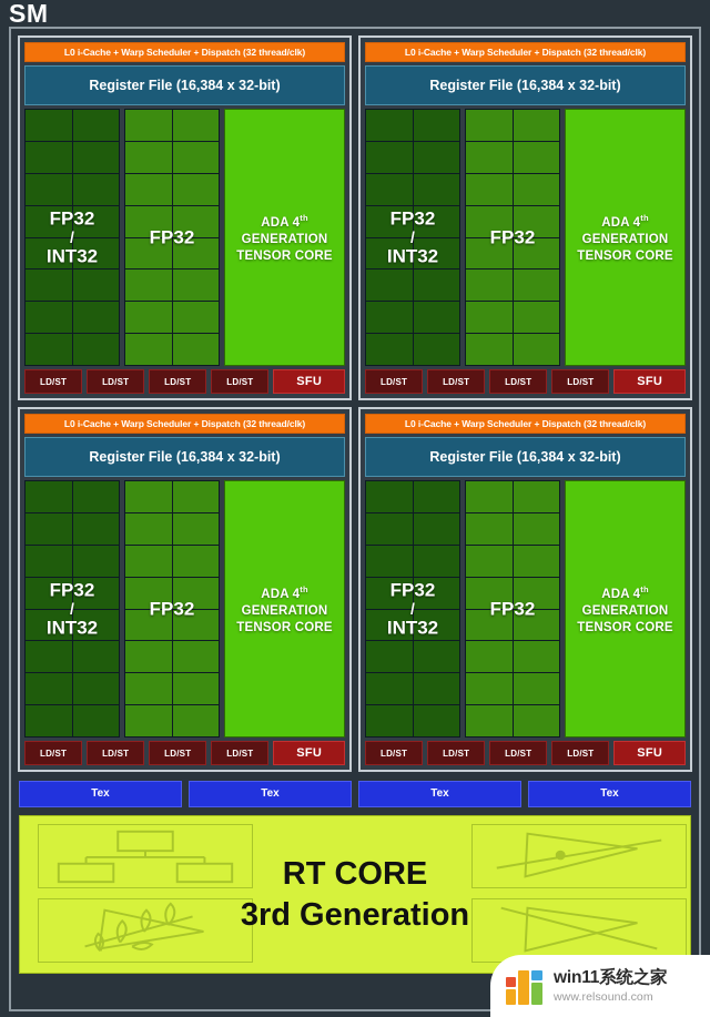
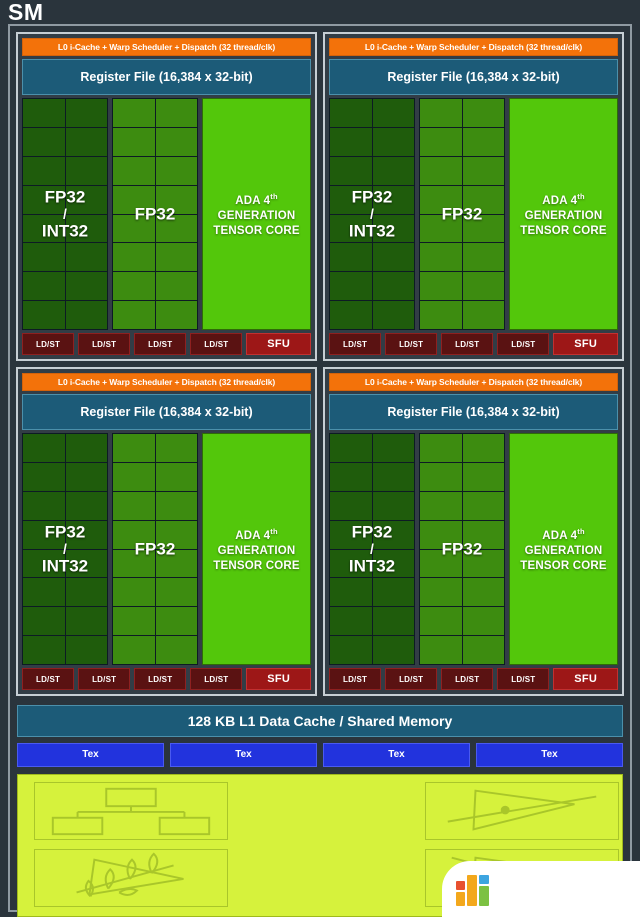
  SM
  L0 i-Cache + Warp Scheduler + Dispatch (32 thread/clk)
  Register File (16,384 x 32-bit)
  FP32
  /
  INT32
  FP32
  ADA 4th
  GENERATION
  TENSOR CORE
  LD/ST
  LD/ST
  LD/ST
  LD/ST
  SFU
  L0 i-Cache + Warp Scheduler + Dispatch (32 thread/clk)
  Register File (16,384 x 32-bit)
  FP32
  /
  INT32
  FP32
  ADA 4th
  GENERATION
  TENSOR CORE
  LD/ST
  LD/ST
  LD/ST
  LD/ST
  SFU
  L0 i-Cache + Warp Scheduler + Dispatch (32 thread/clk)
  Register File (16,384 x 32-bit)
  FP32
  /
  INT32
  FP32
  ADA 4th
  GENERATION
  TENSOR CORE
  LD/ST
  LD/ST
  LD/ST
  LD/ST
  SFU
  L0 i-Cache + Warp Scheduler + Dispatch (32 thread/clk)
  Register File (16,384 x 32-bit)
  FP32
  /
  INT32
  FP32
  ADA 4th
  GENERATION
  TENSOR CORE
  LD/ST
  LD/ST
  LD/ST
  LD/ST
  SFU
+ 128 KB L1 Data Cache / Shared Memory
  Tex
  Tex
  Tex
  Tex
- RT CORE
- 3rd Generation
- win11系统之家
- www.relsound.com
